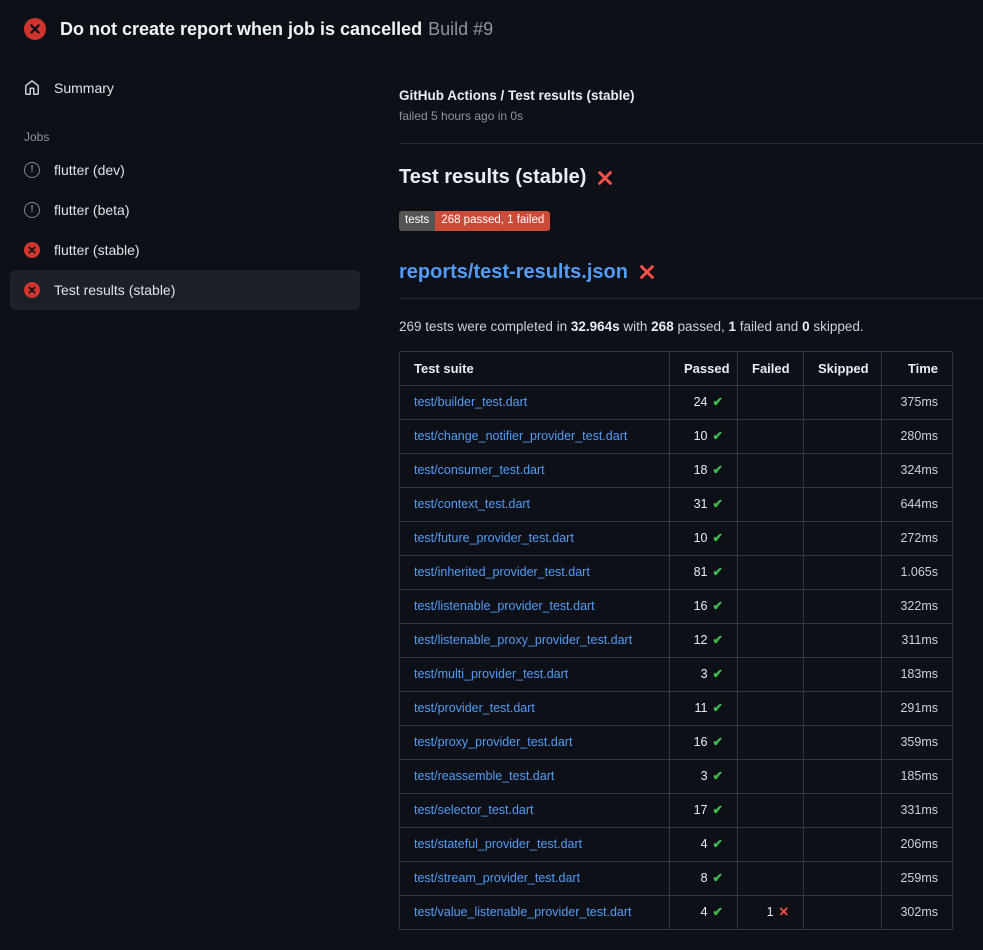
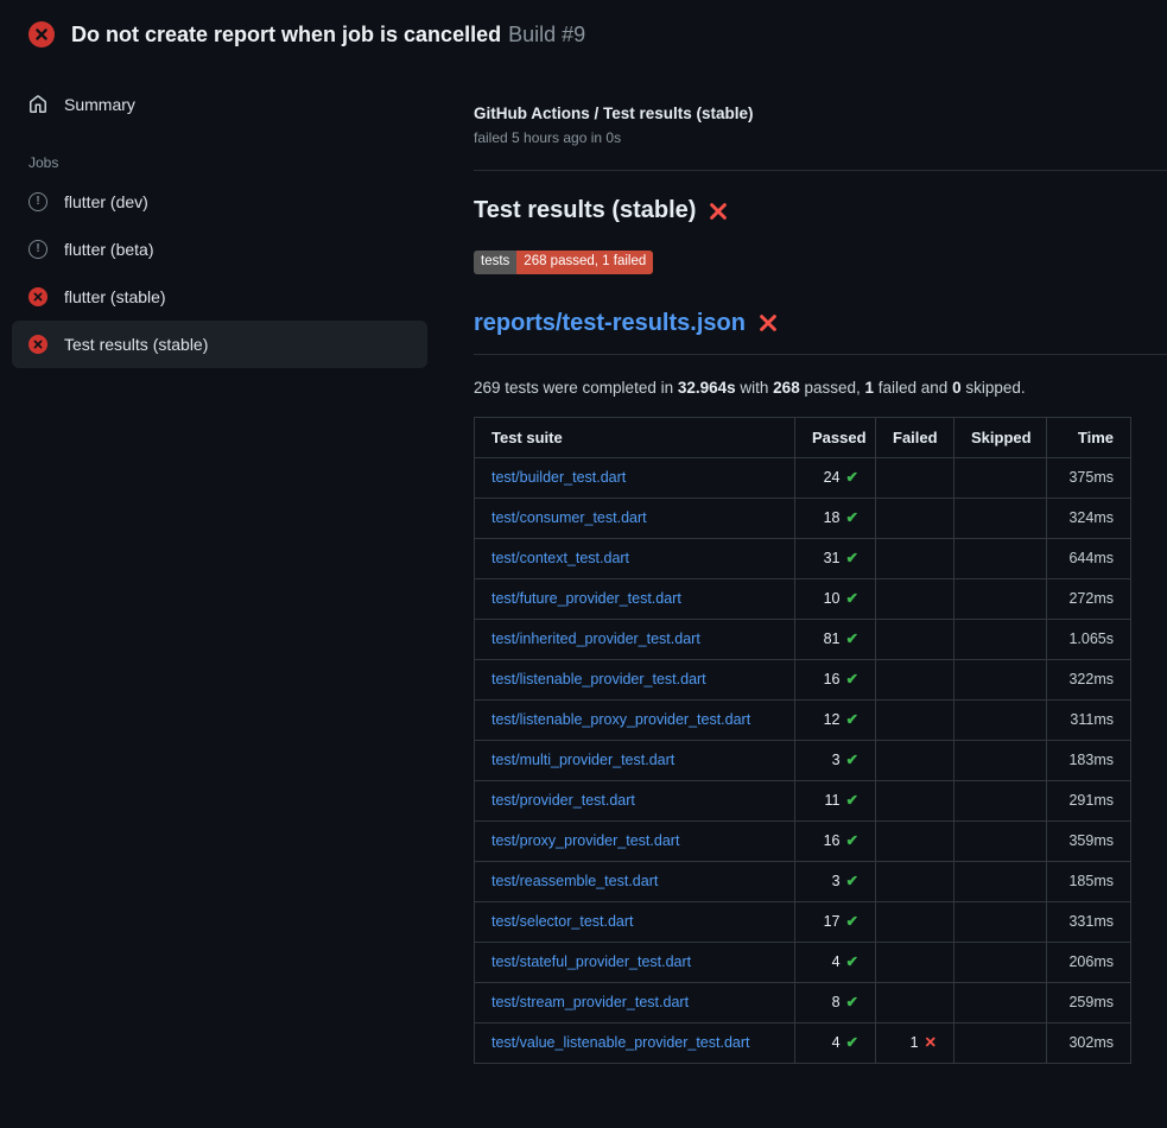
  Do not create report when job is cancelled Build #9
  Summary
  Jobs
  !
  flutter (dev)
  !
  flutter (beta)
  flutter (stable)
  Test results (stable)
  GitHub Actions / Test results (stable)
  failed 5 hours ago in 0s
  Test results (stable)
  tests
  268 passed, 1 failed
  reports/test-results.json
  269 tests were completed in 32.964s with 268 passed, 1 failed and 0 skipped.
  Test suite	Passed	Failed	Skipped	Time
  test/builder_test.dart	24 ✔			375ms
- test/change_notifier_provider_test.dart	10 ✔			280ms
  test/consumer_test.dart	18 ✔			324ms
  test/context_test.dart	31 ✔			644ms
  test/future_provider_test.dart	10 ✔			272ms
  test/inherited_provider_test.dart	81 ✔			1.065s
  test/listenable_provider_test.dart	16 ✔			322ms
  test/listenable_proxy_provider_test.dart	12 ✔			311ms
  test/multi_provider_test.dart	3 ✔			183ms
  test/provider_test.dart	11 ✔			291ms
  test/proxy_provider_test.dart	16 ✔			359ms
  test/reassemble_test.dart	3 ✔			185ms
  test/selector_test.dart	17 ✔			331ms
  test/stateful_provider_test.dart	4 ✔			206ms
  test/stream_provider_test.dart	8 ✔			259ms
  test/value_listenable_provider_test.dart	4 ✔	1 ✕		302ms
